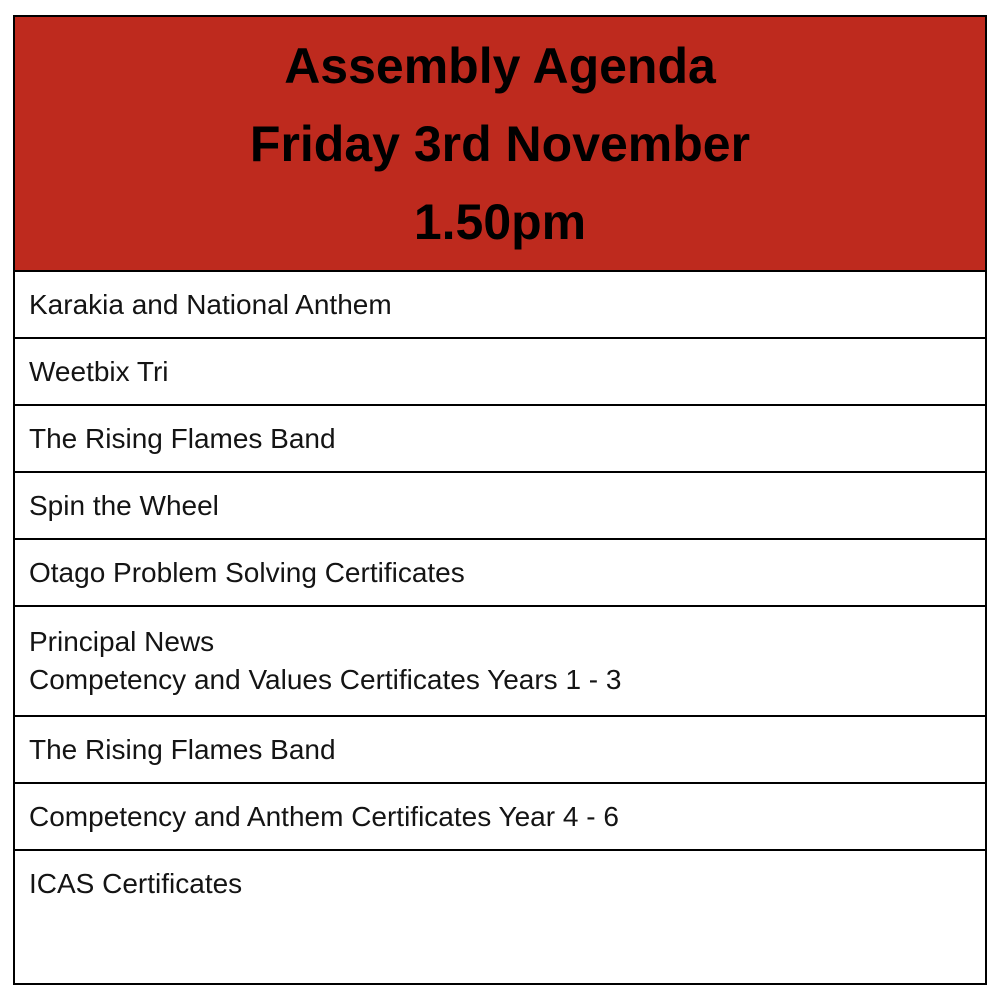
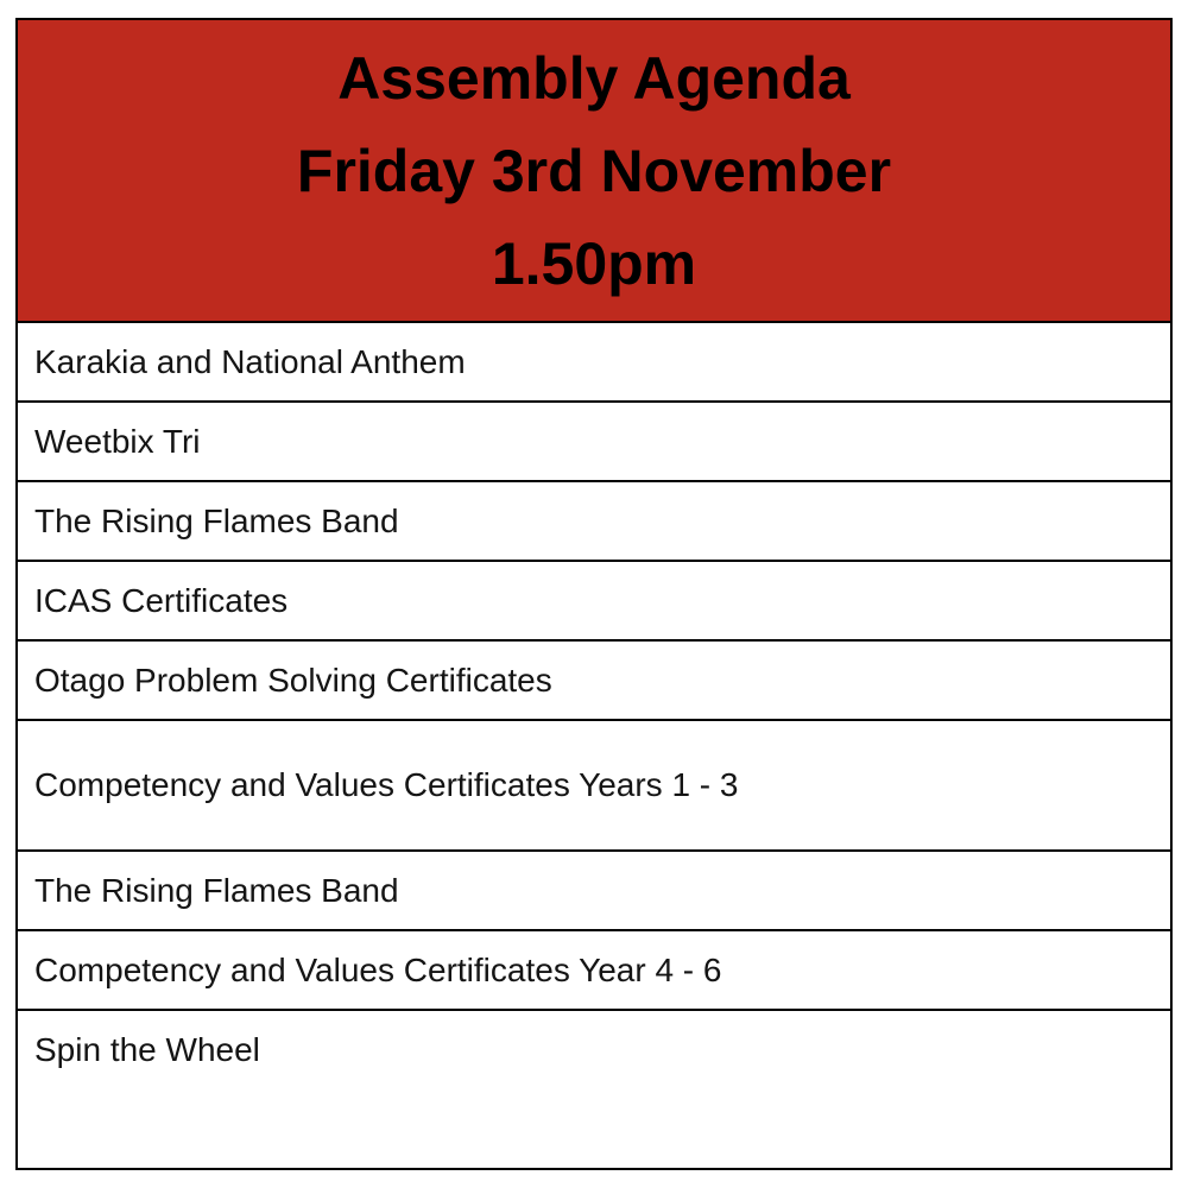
  Assembly Agenda
  Friday 3rd November
  1.50pm
  Karakia and National Anthem
  Weetbix Tri
  The Rising Flames Band
- Spin the Wheel
+ ICAS Certificates
  Otago Problem Solving Certificates
- Principal News
  Competency and Values Certificates Years 1 - 3
  The Rising Flames Band
- Competency and Anthem Certificates Year 4 - 6
+ Competency and Values Certificates Year 4 - 6
- ICAS Certificates
+ Spin the Wheel
